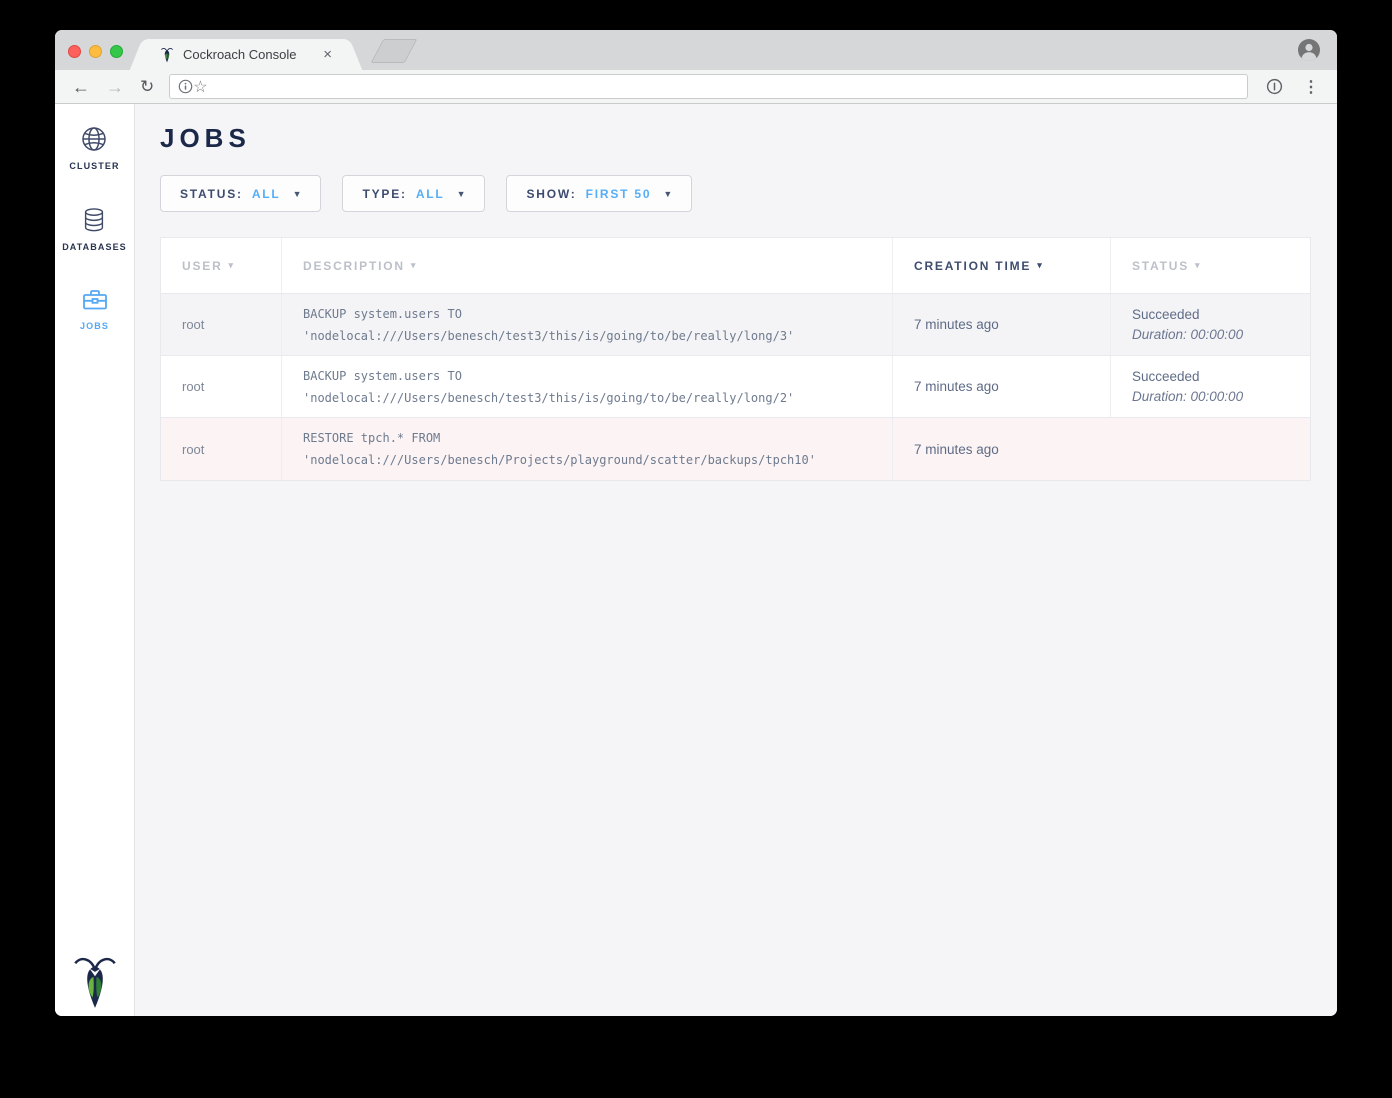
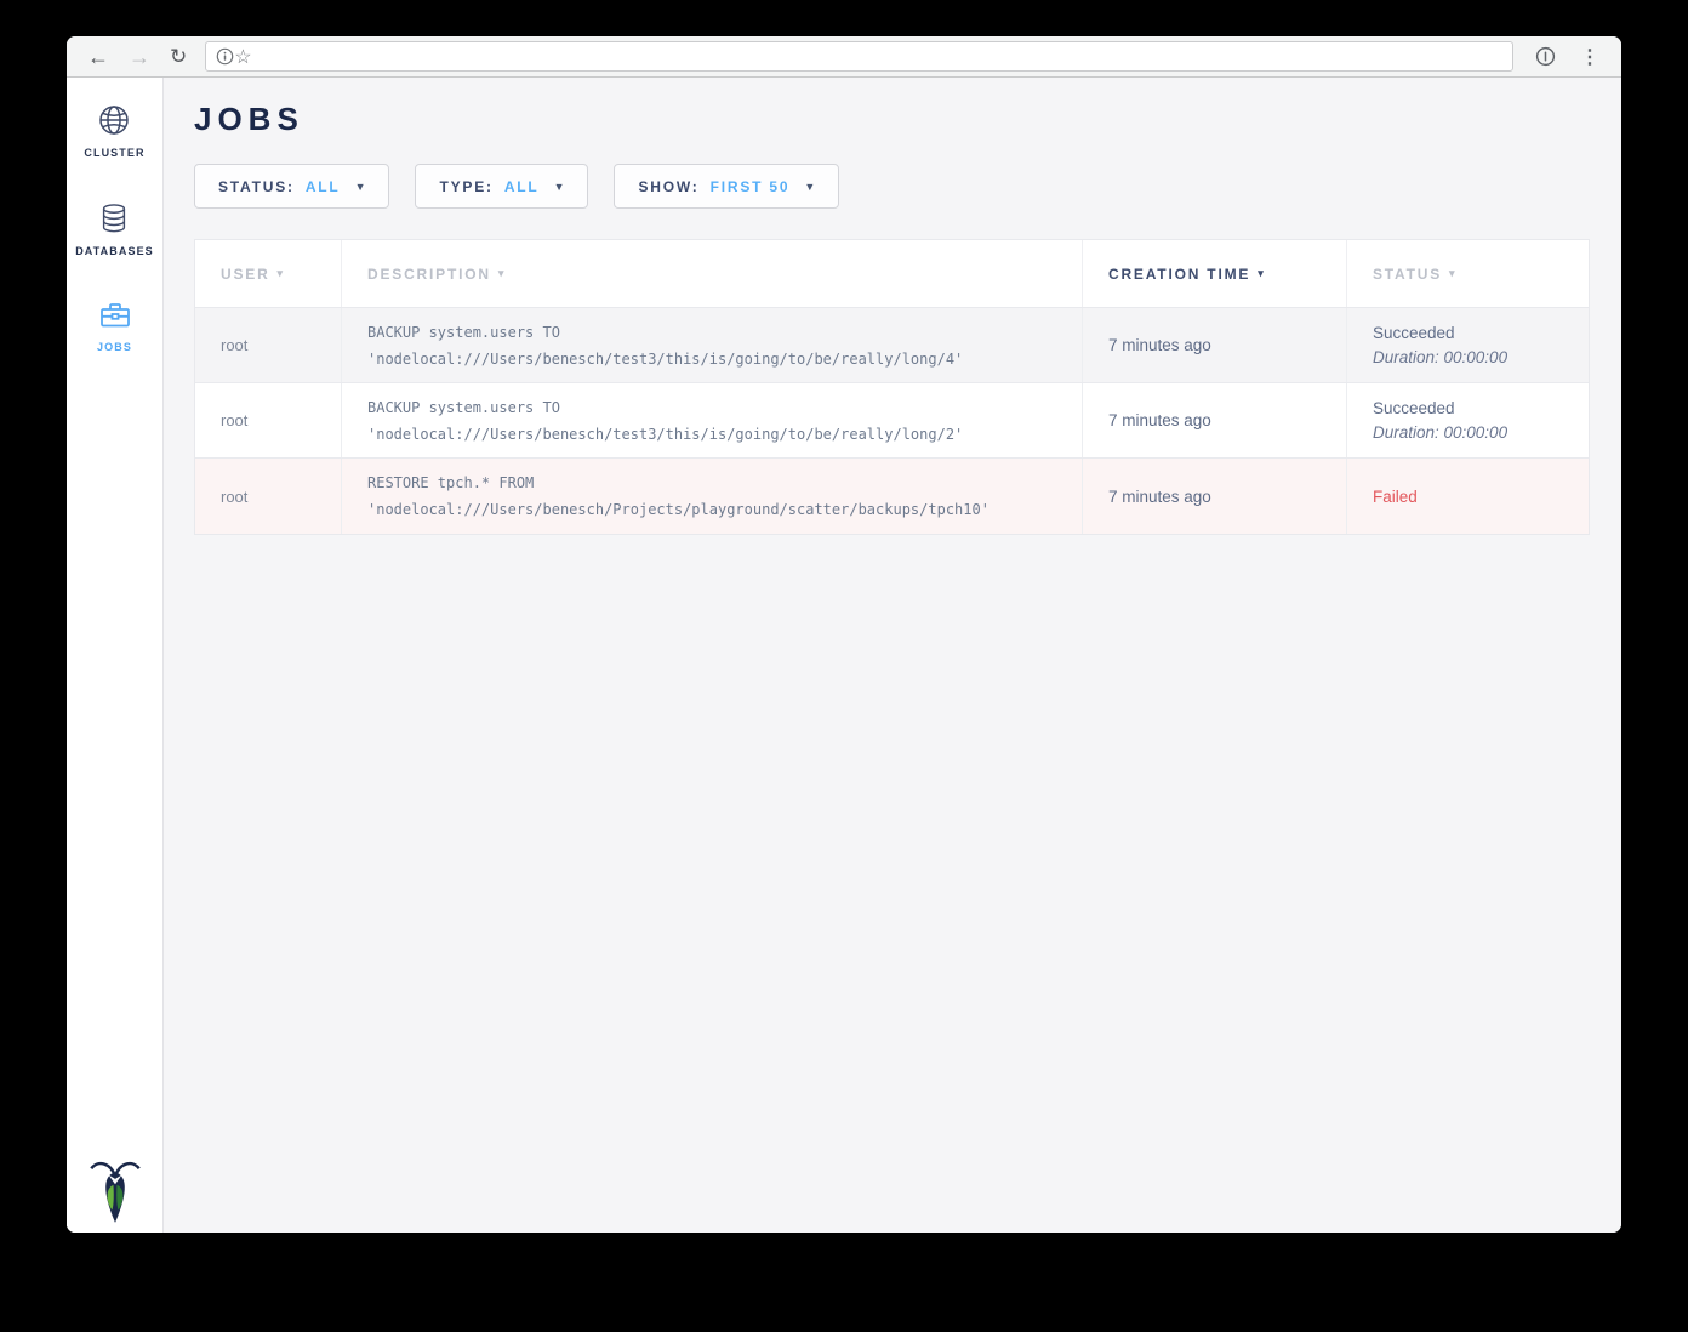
- Cockroach Console
- ×
  ←
  →
  ↻
  ☆
  ⋮
  CLUSTER
  DATABASES
  JOBS
  JOBS
  STATUS:
  ALL
  ▼
  TYPE:
  ALL
  ▼
  SHOW:
  FIRST 50
  ▼
  USER
  ▾
  DESCRIPTION
  ▾
  CREATION TIME
  ▾
  STATUS
  ▾
  root
  BACKUP system.users TO
- 'nodelocal:///Users/benesch/test3/this/is/going/to/be/really/long/3'
+ 'nodelocal:///Users/benesch/test3/this/is/going/to/be/really/long/4'
  7 minutes ago
  Succeeded
  Duration: 00:00:00
  root
  BACKUP system.users TO
  'nodelocal:///Users/benesch/test3/this/is/going/to/be/really/long/2'
  7 minutes ago
  Succeeded
  Duration: 00:00:00
  root
  RESTORE tpch.* FROM
  'nodelocal:///Users/benesch/Projects/playground/scatter/backups/tpch10'
  7 minutes ago
+ Failed
